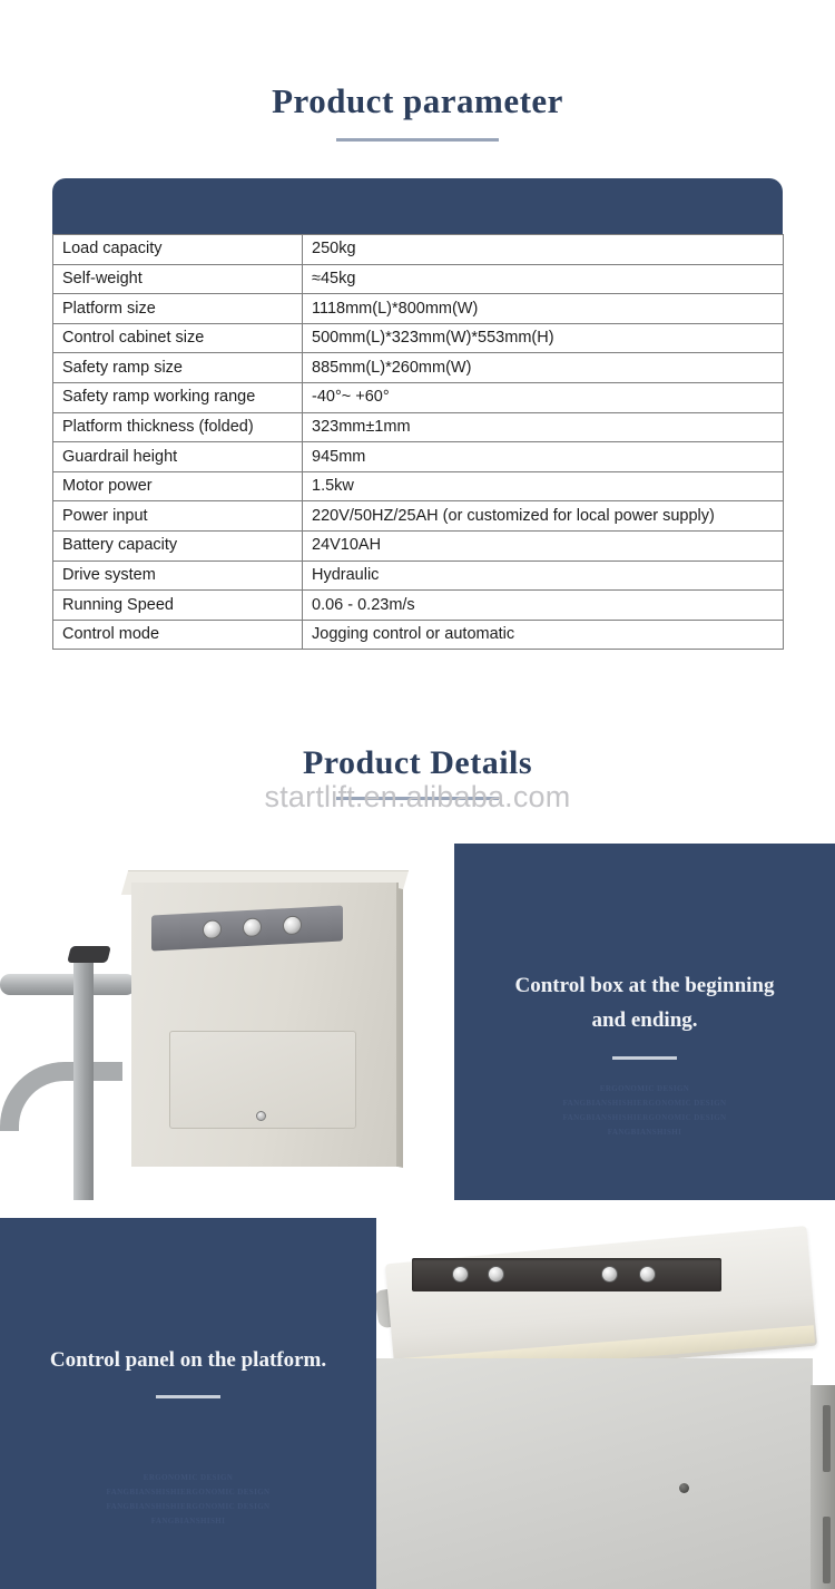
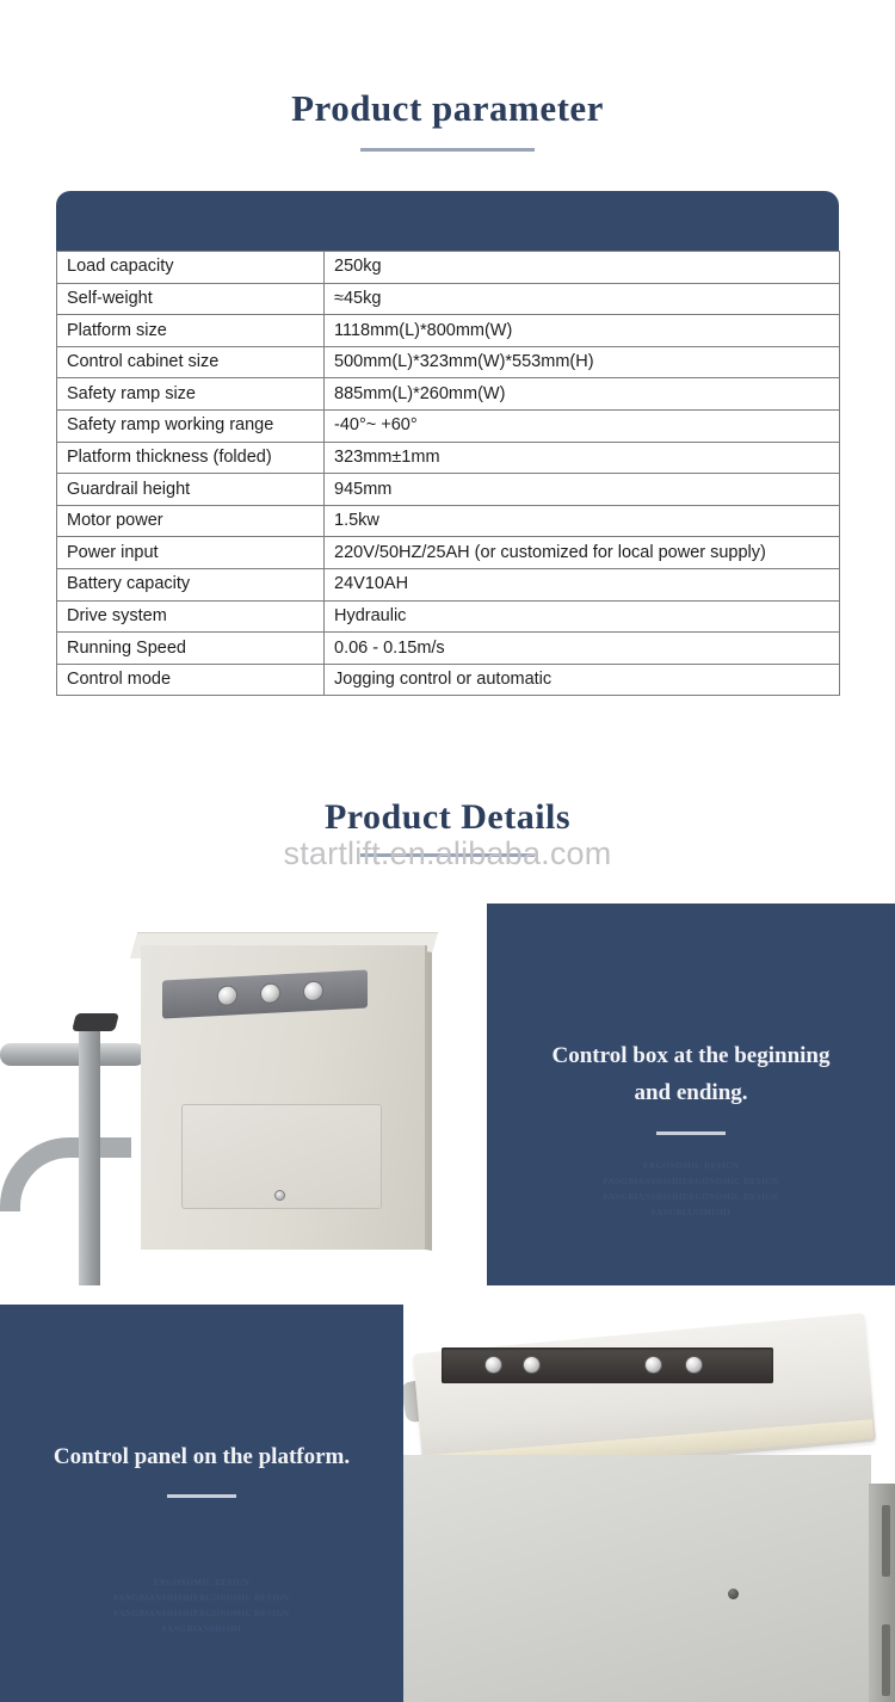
  Product parameter
  Load capacity	250kg
  Self-weight	≈45kg
  Platform size	1118mm(L)*800mm(W)
  Control cabinet size	500mm(L)*323mm(W)*553mm(H)
  Safety ramp size	885mm(L)*260mm(W)
  Safety ramp working range	-40°~ +60°
  Platform thickness (folded)	323mm±1mm
  Guardrail height	945mm
  Motor power	1.5kw
  Power input	220V/50HZ/25AH (or customized for local power supply)
  Battery capacity	24V10AH
  Drive system	Hydraulic
- Running Speed	0.06 - 0.23m/s
+ Running Speed	0.06 - 0.15m/s
  Control mode	Jogging control or automatic
  Product Details
  startlift.en.alibaba.com
  Control box at the beginning
  and ending.
  Control panel on the platform.
